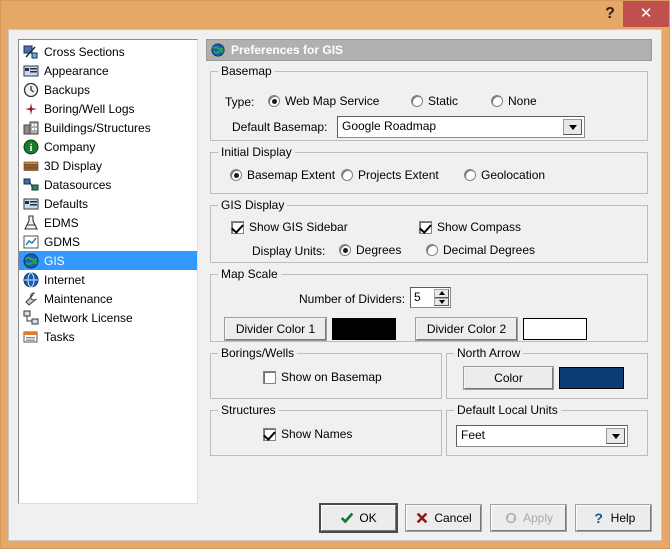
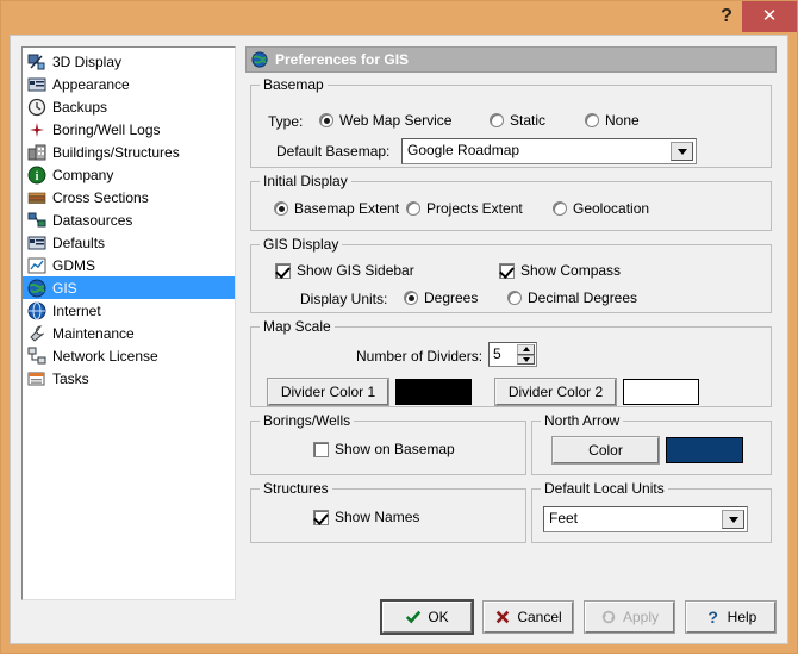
  ?
  ✕
- Cross Sections
+ 3D Display
  Appearance
  Backups
  Boring/Well Logs
  Buildings/Structures
  i
  Company
- 3D Display
+ Cross Sections
  Datasources
  Defaults
- EDMS
  GDMS
  GIS
  Internet
  Maintenance
  Network License
  Tasks
  Preferences for GIS
  Basemap
  Type:
  Web Map Service
  Static
  None
  Default Basemap:
  Google Roadmap
  Initial Display
  Basemap Extent
  Projects Extent
  Geolocation
  GIS Display
  Show GIS Sidebar
  Show Compass
  Display Units:
  Degrees
  Decimal Degrees
  Map Scale
  Number of Dividers:
  5
  Divider Color 1
  Divider Color 2
  Borings/Wells
  Show on Basemap
  North Arrow
  Color
  Structures
  Show Names
  Default Local Units
  Feet
  OK
  Cancel
  Apply
  ?
  Help
